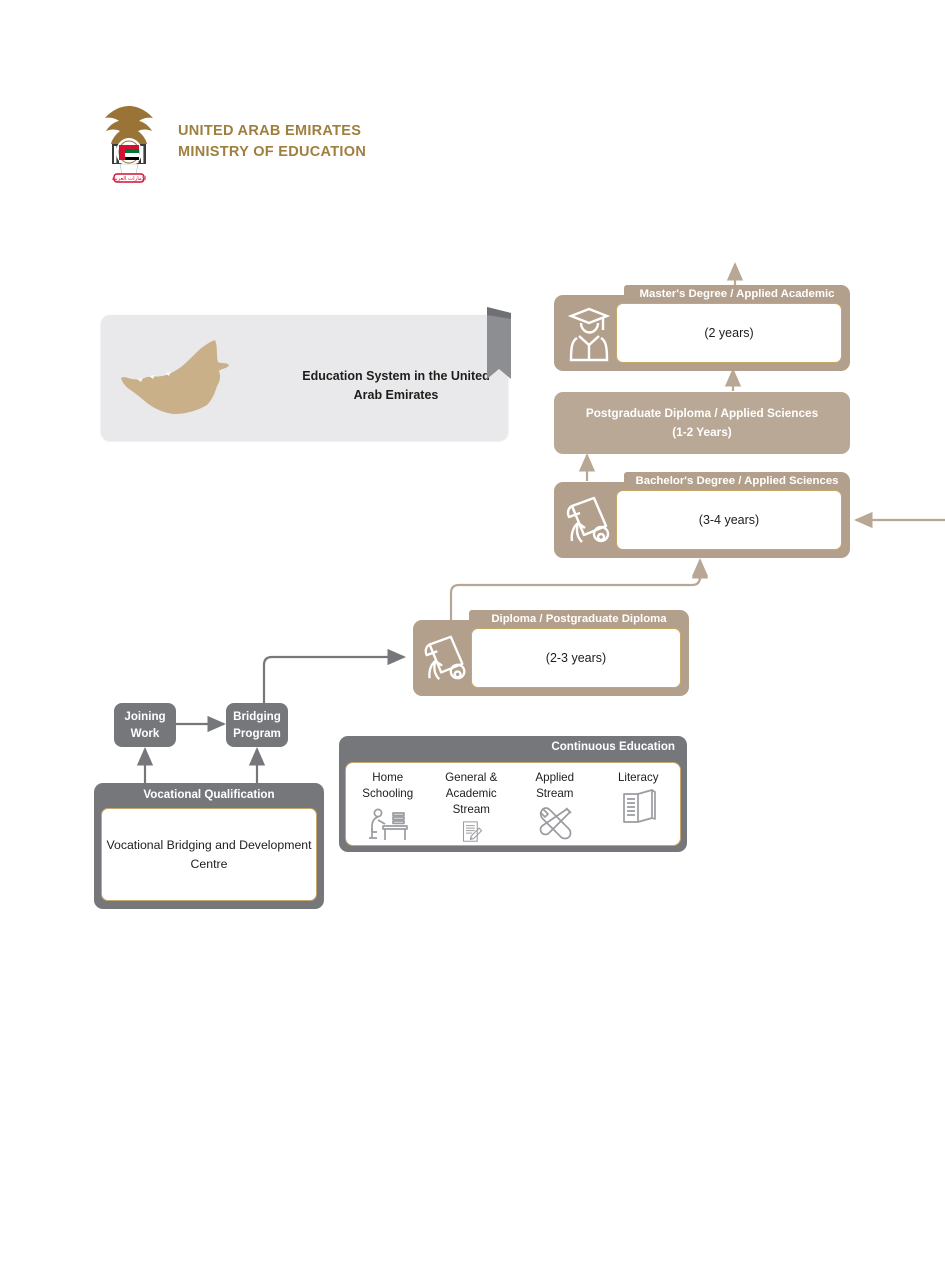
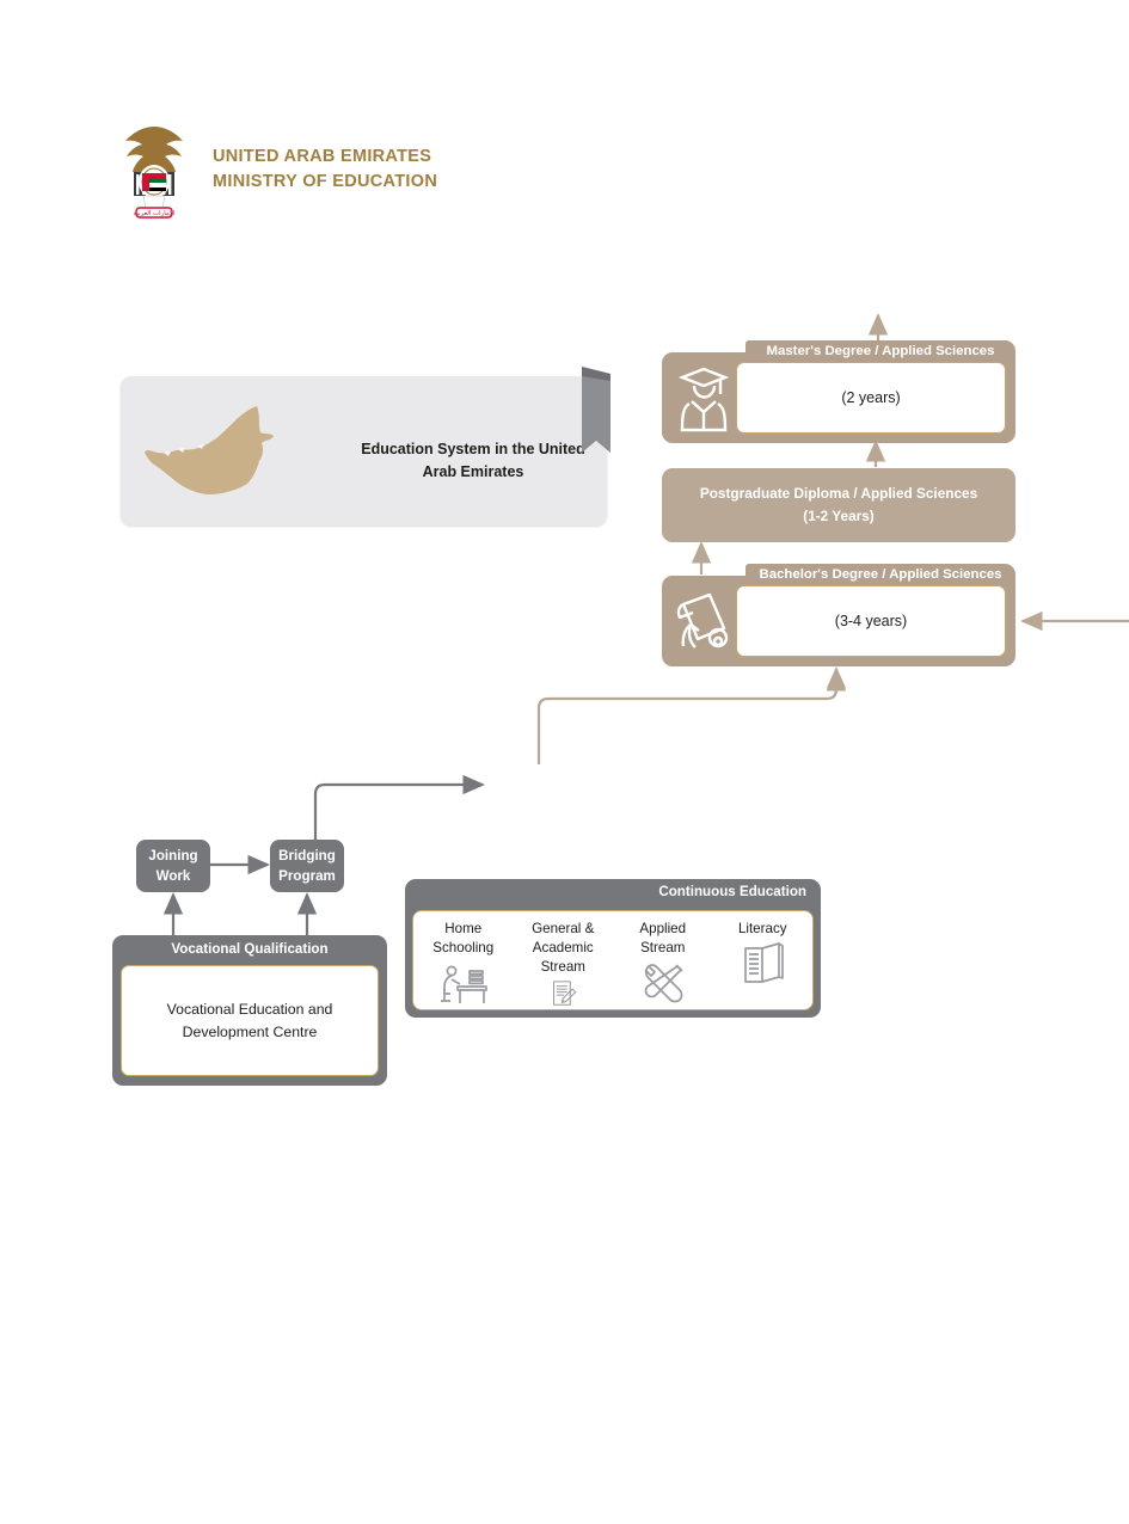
  UNITED ARAB EMIRATES
  MINISTRY OF EDUCATION
  Education System in the United Arab Emirates
- Master's Degree / Applied Academic
+ Master's Degree / Applied Sciences
  (2 years)
  Postgraduate Diploma / Applied Sciences
  (1-2 Years)
  Bachelor's Degree / Applied Sciences
  (3-4 years)
- Diploma / Postgraduate Diploma
- (2-3 years)
  Joining
  Work
  Bridging
  Program
  Vocational Qualification
- Vocational Bridging and Development Centre
+ Vocational Education and Development Centre
  Continuous Education
  Home
  Schooling
  General &
  Academic Stream
  Applied
  Stream
  Literacy
